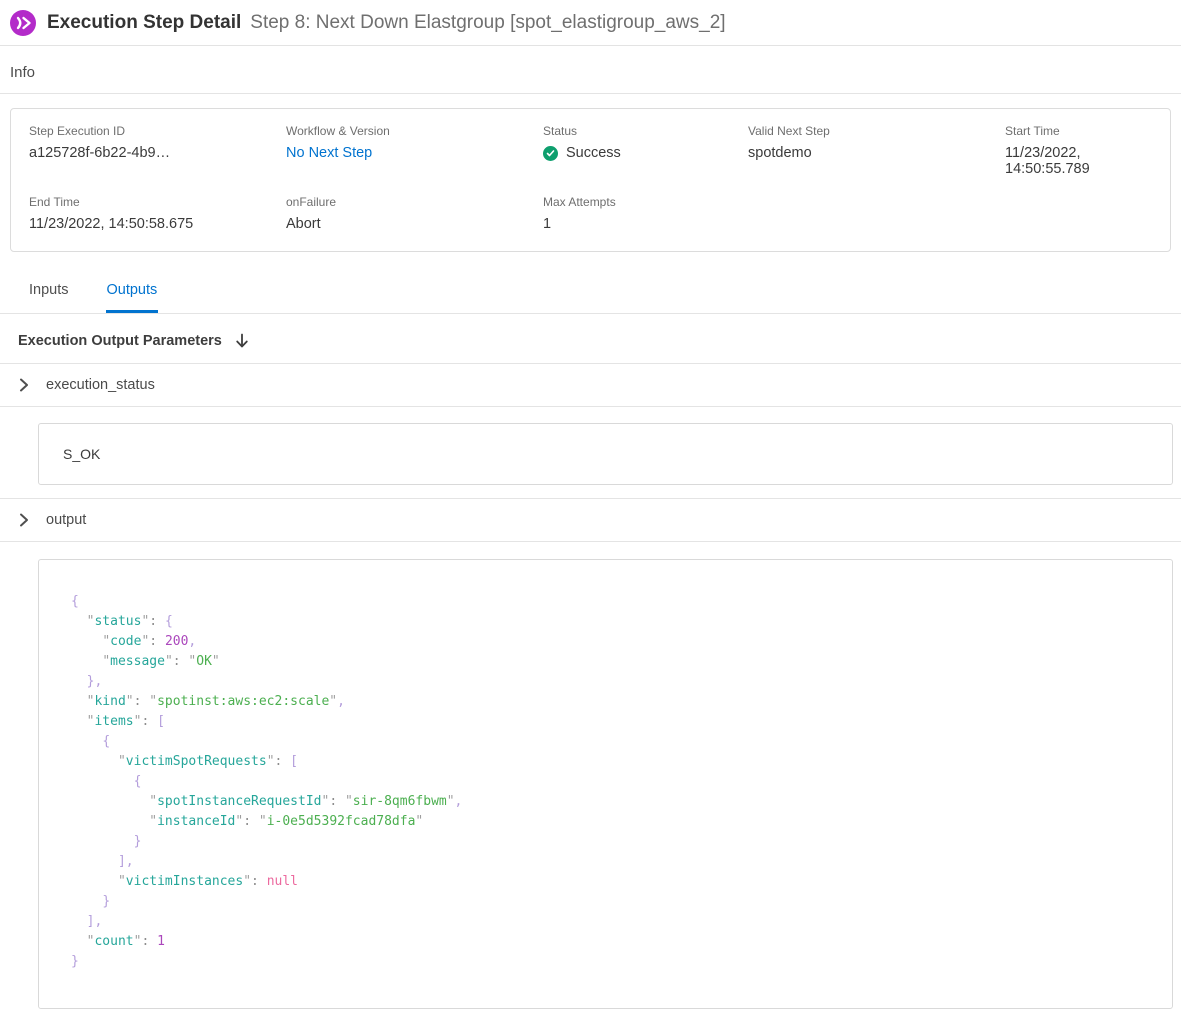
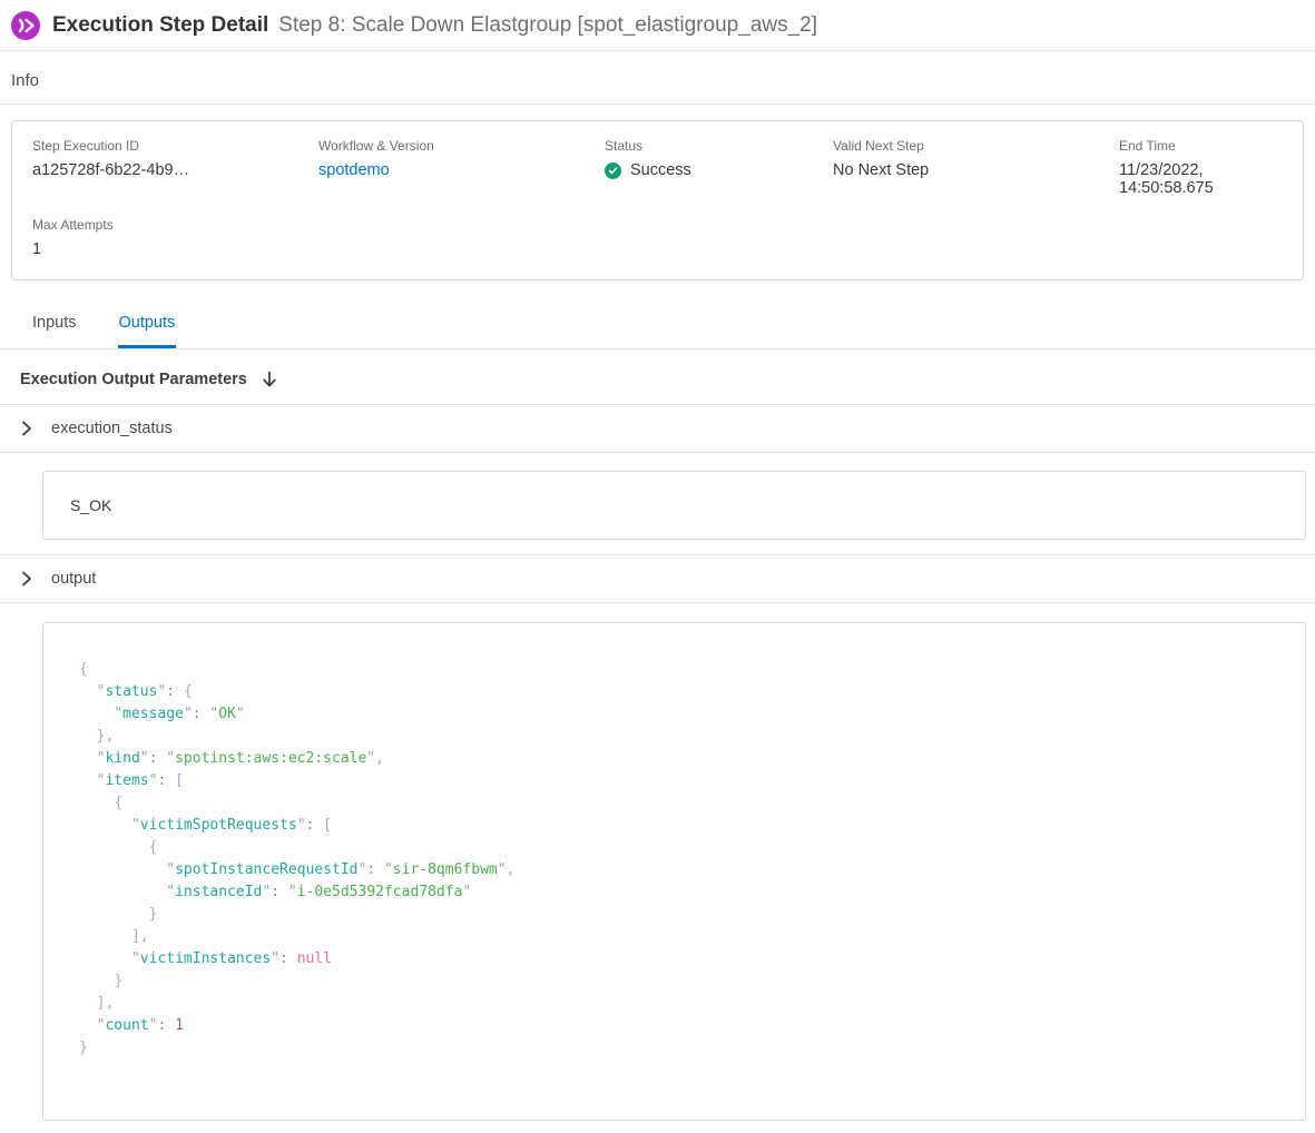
  Execution Step Detail
- Step 8: Next Down Elastgroup [spot_elastigroup_aws_2]
+ Step 8: Scale Down Elastgroup [spot_elastigroup_aws_2]
  Info
  Step Execution ID
  a125728f-6b22-4b9…
  Workflow & Version
- No Next Step
+ spotdemo
  Status
  Success
  Valid Next Step
- spotdemo
+ No Next Step
- Start Time
- 11/23/2022, 14:50:55.789
  End Time
  11/23/2022, 14:50:58.675
- onFailure
- Abort
  Max Attempts
  1
  Inputs
  Outputs
  Execution Output Parameters
  execution_status
  S_OK
  output
  {
  "status": {
- "code": 200,
  "message": "OK"
  },
  "kind": "spotinst:aws:ec2:scale",
  "items": [
  {
  "victimSpotRequests": [
  {
  "spotInstanceRequestId": "sir-8qm6fbwm",
  "instanceId": "i-0e5d5392fcad78dfa"
  }
  ],
  "victimInstances": null
  }
  ],
  "count": 1
  }
